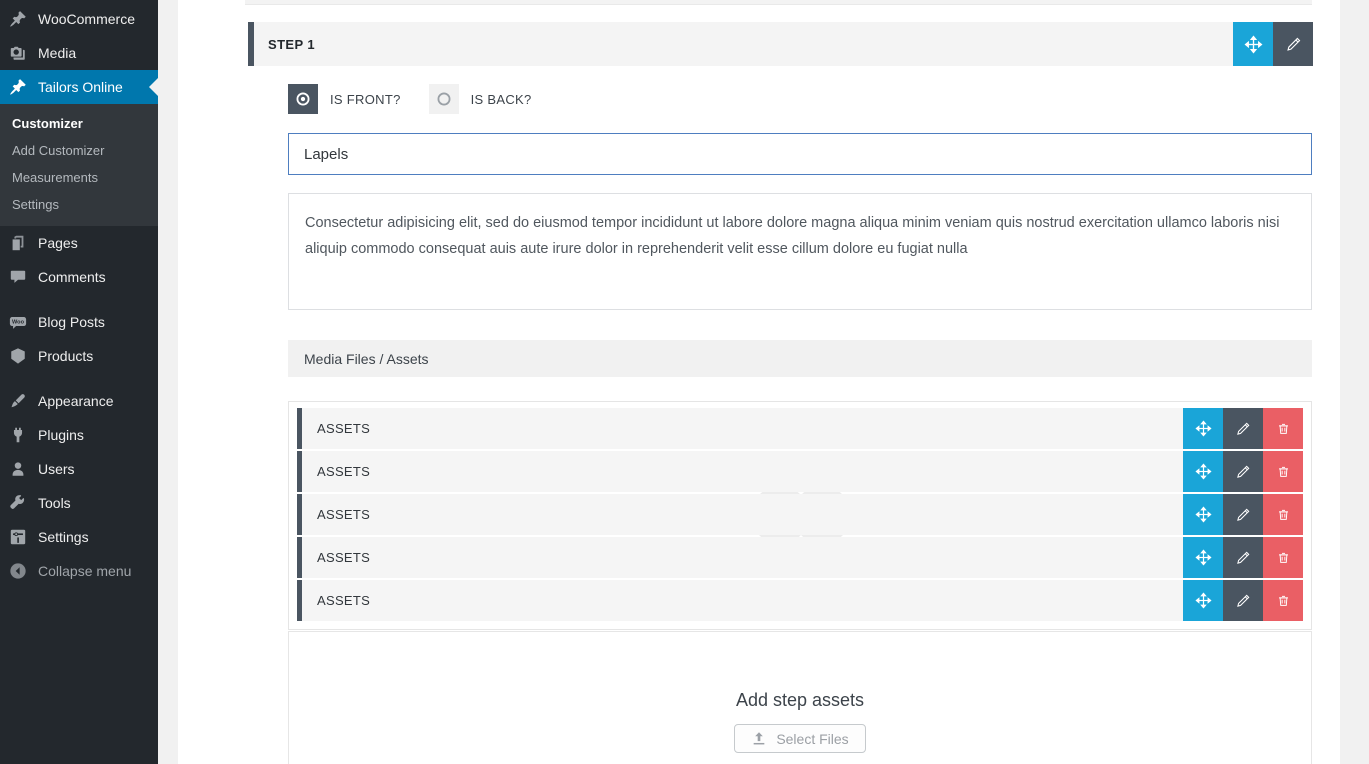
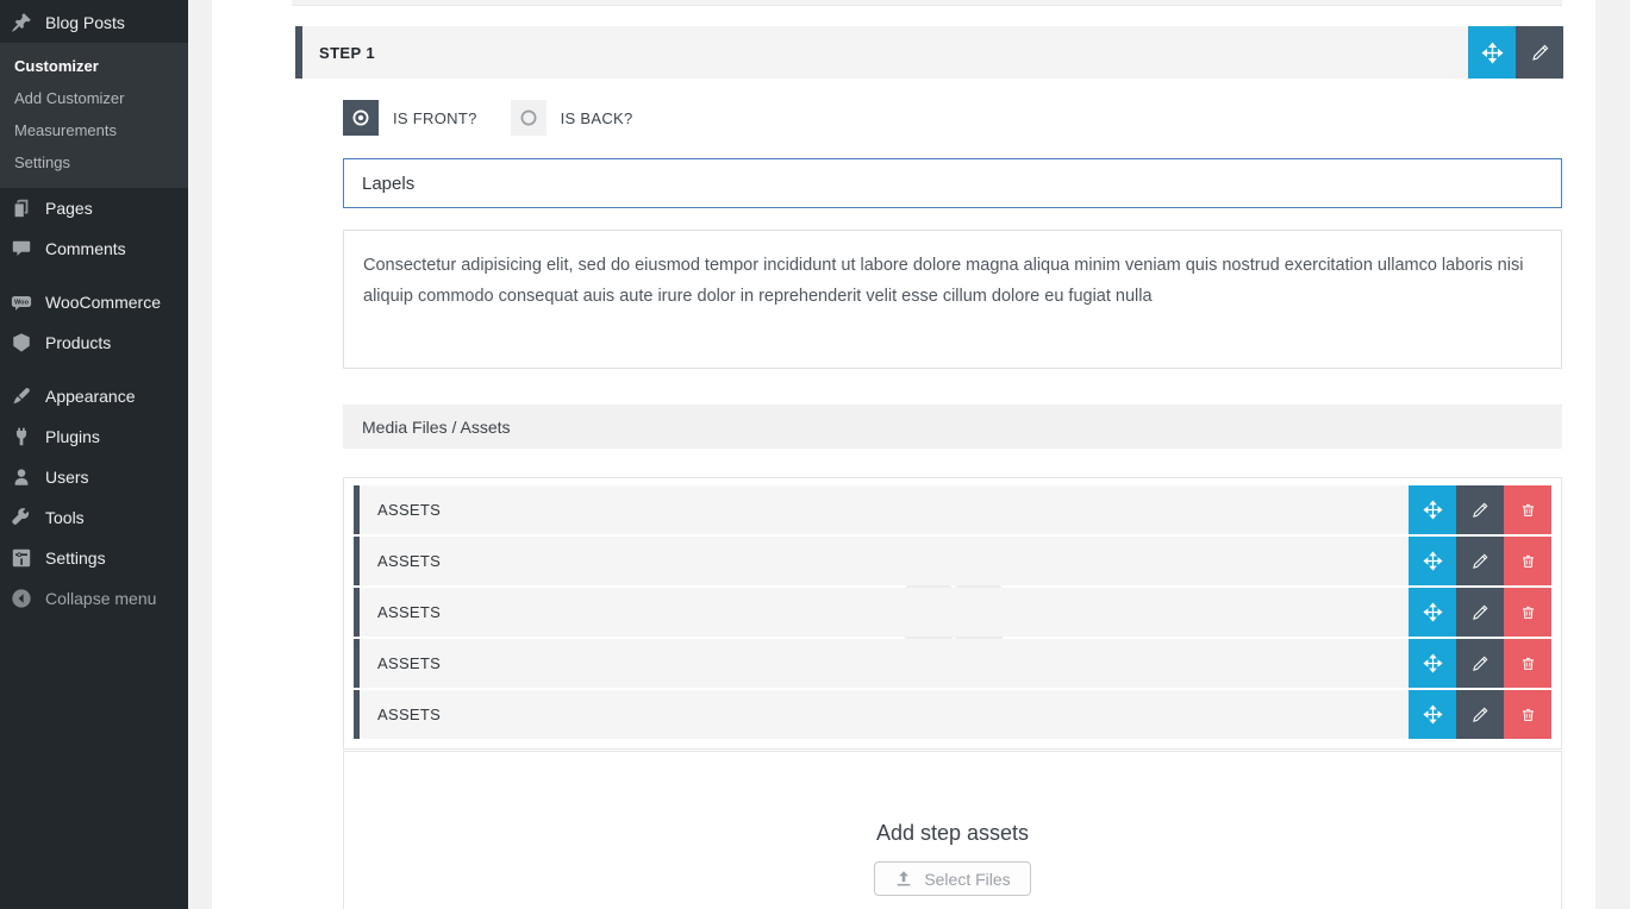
- WooCommerce
+ Blog Posts
- Media
- Tailors Online
  Customizer
  Add Customizer
  Measurements
  Settings
  Pages
  Comments
- Blog Posts
+ WooCommerce
  Products
  Appearance
  Plugins
  Users
  Tools
  Settings
  Collapse menu
  STEP 1
  IS FRONT?
  IS BACK?
  Lapels
  Media Files / Assets
  ASSETS
  ASSETS
  ASSETS
  ASSETS
  ASSETS
  Add step assets
  Select Files
